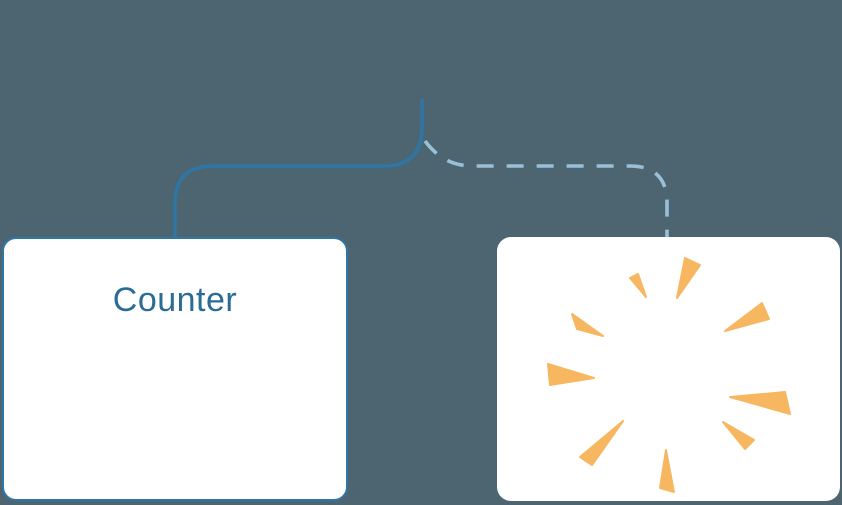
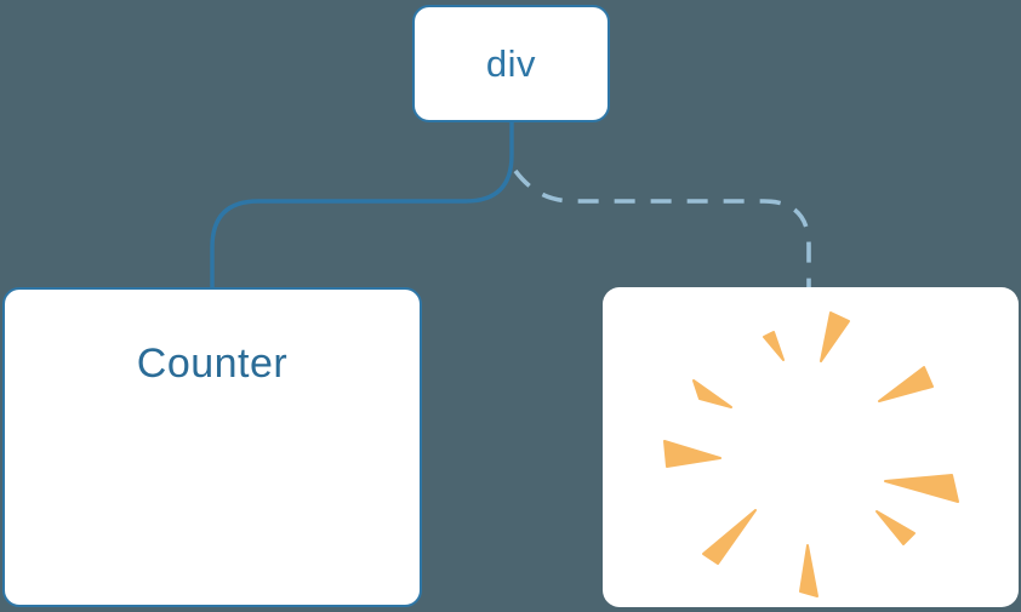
+ div
  Counter
